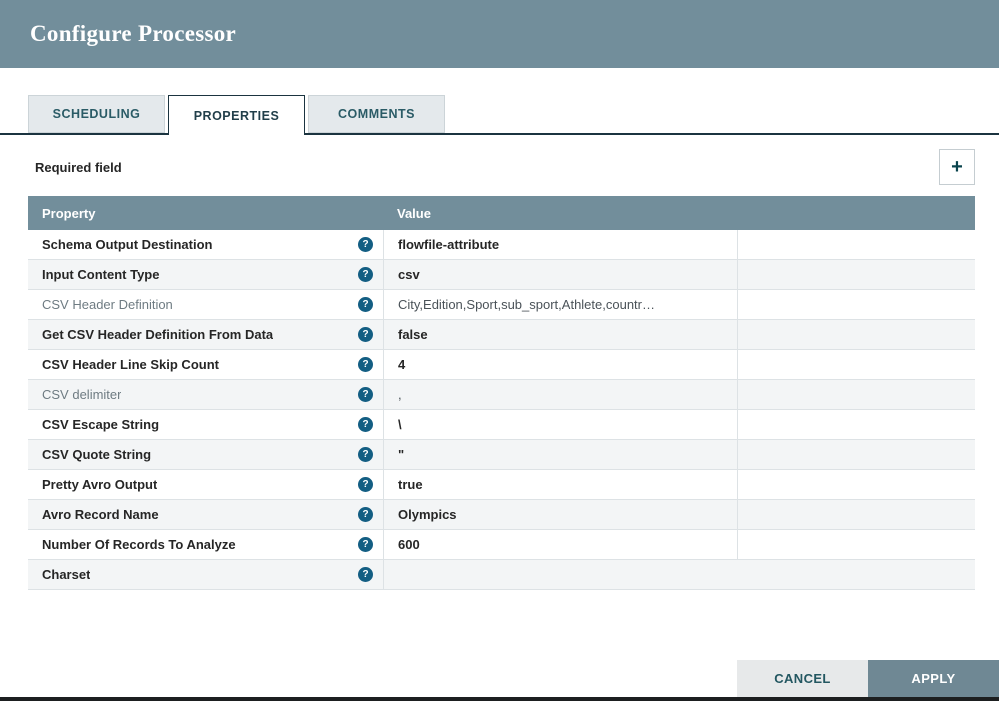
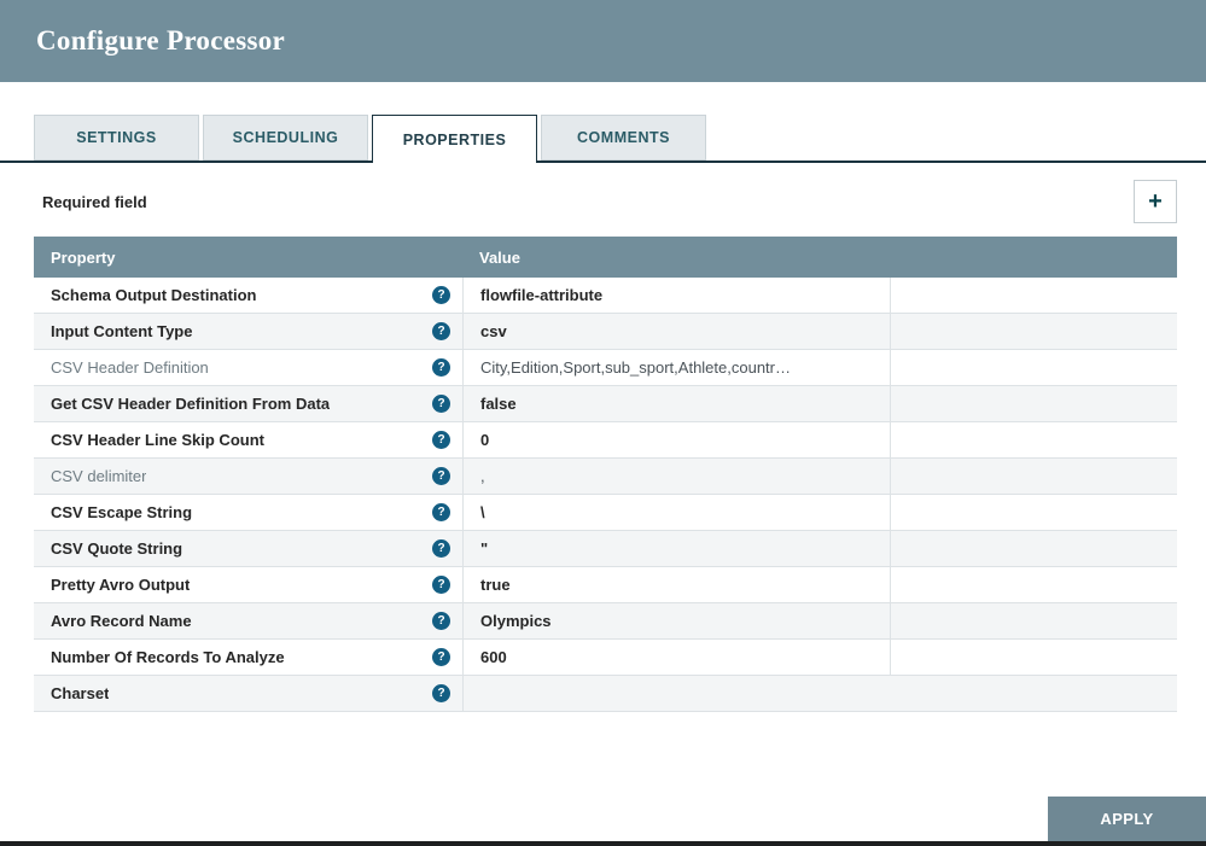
  Configure Processor
+ SETTINGS
  SCHEDULING
  PROPERTIES
  COMMENTS
  Required field
  +
  Property
  Value
  Schema Output Destination
  ?
  flowfile-attribute
  Input Content Type
  ?
  csv
  CSV Header Definition
  ?
  City,Edition,Sport,sub_sport,Athlete,countr…
  Get CSV Header Definition From Data
  ?
  false
  CSV Header Line Skip Count
  ?
- 4
+ 0
  CSV delimiter
  ?
  ,
  CSV Escape String
  ?
  \
  CSV Quote String
  ?
  "
  Pretty Avro Output
  ?
  true
  Avro Record Name
  ?
  Olympics
  Number Of Records To Analyze
  ?
  600
  Charset
  ?
- CANCEL
  APPLY
